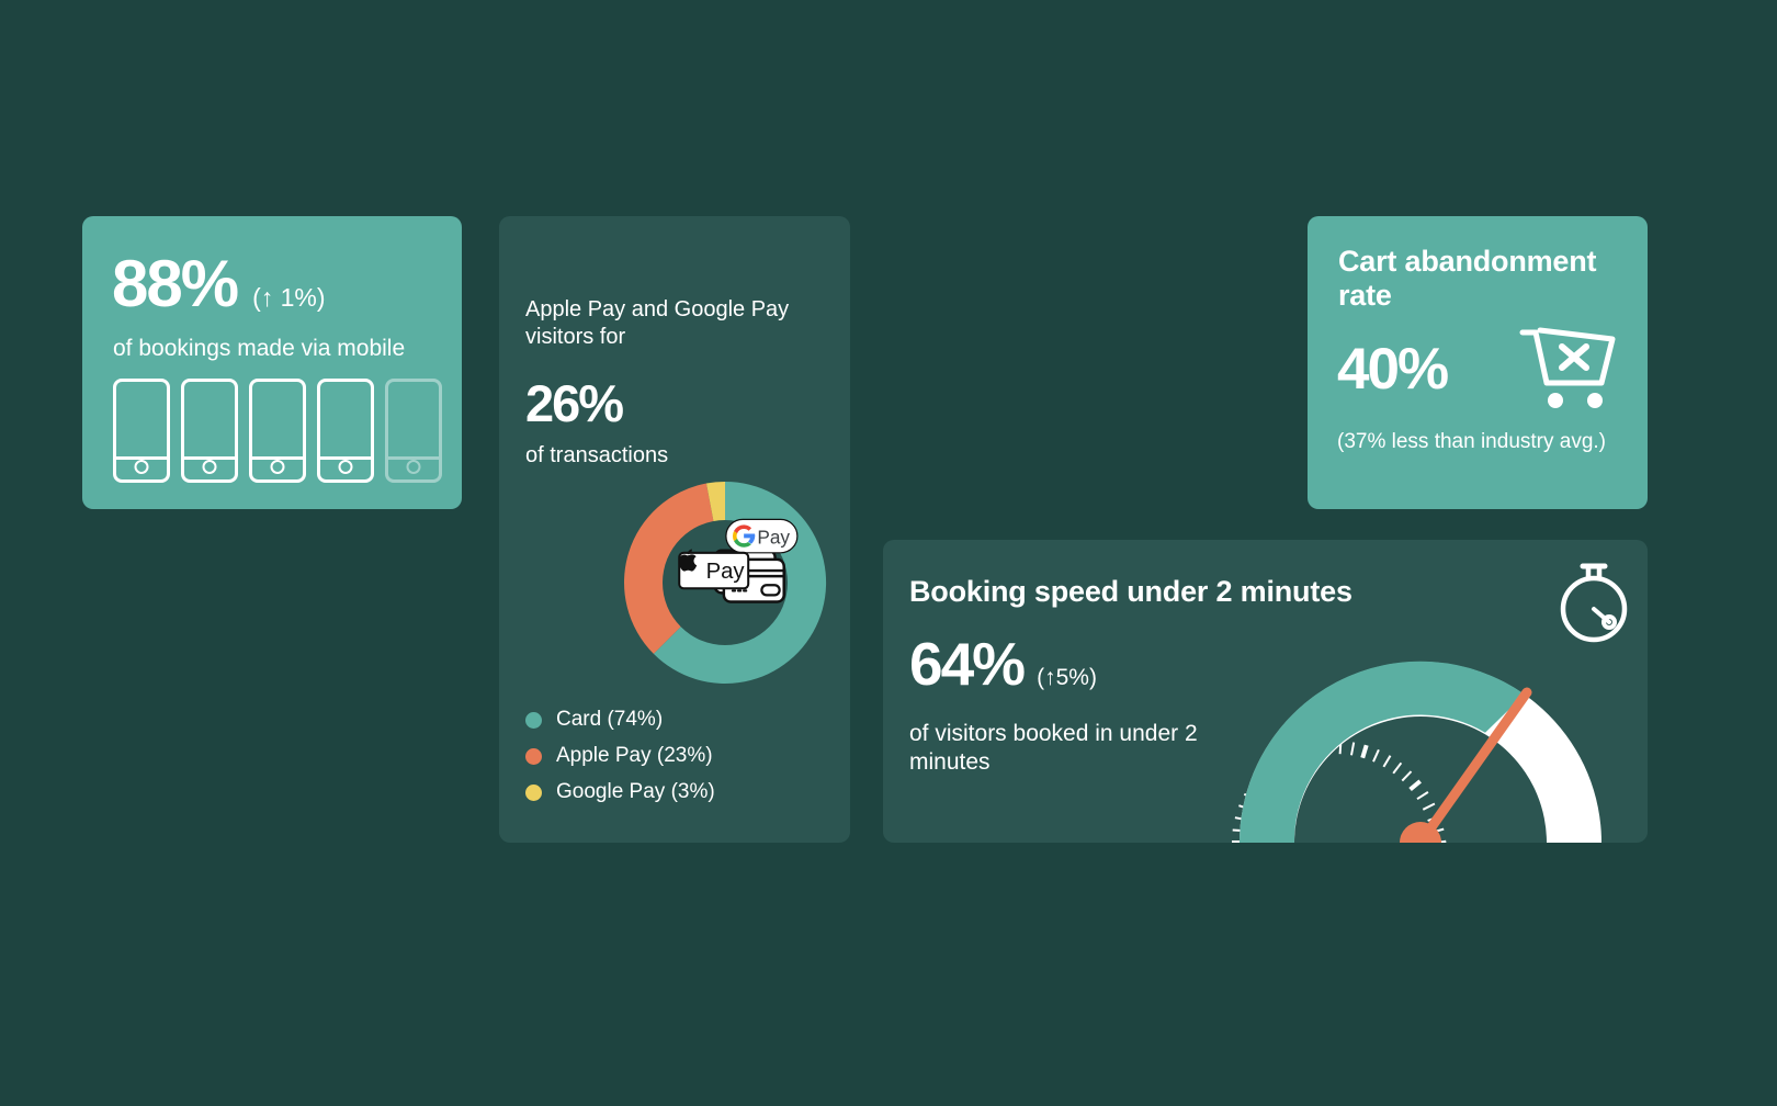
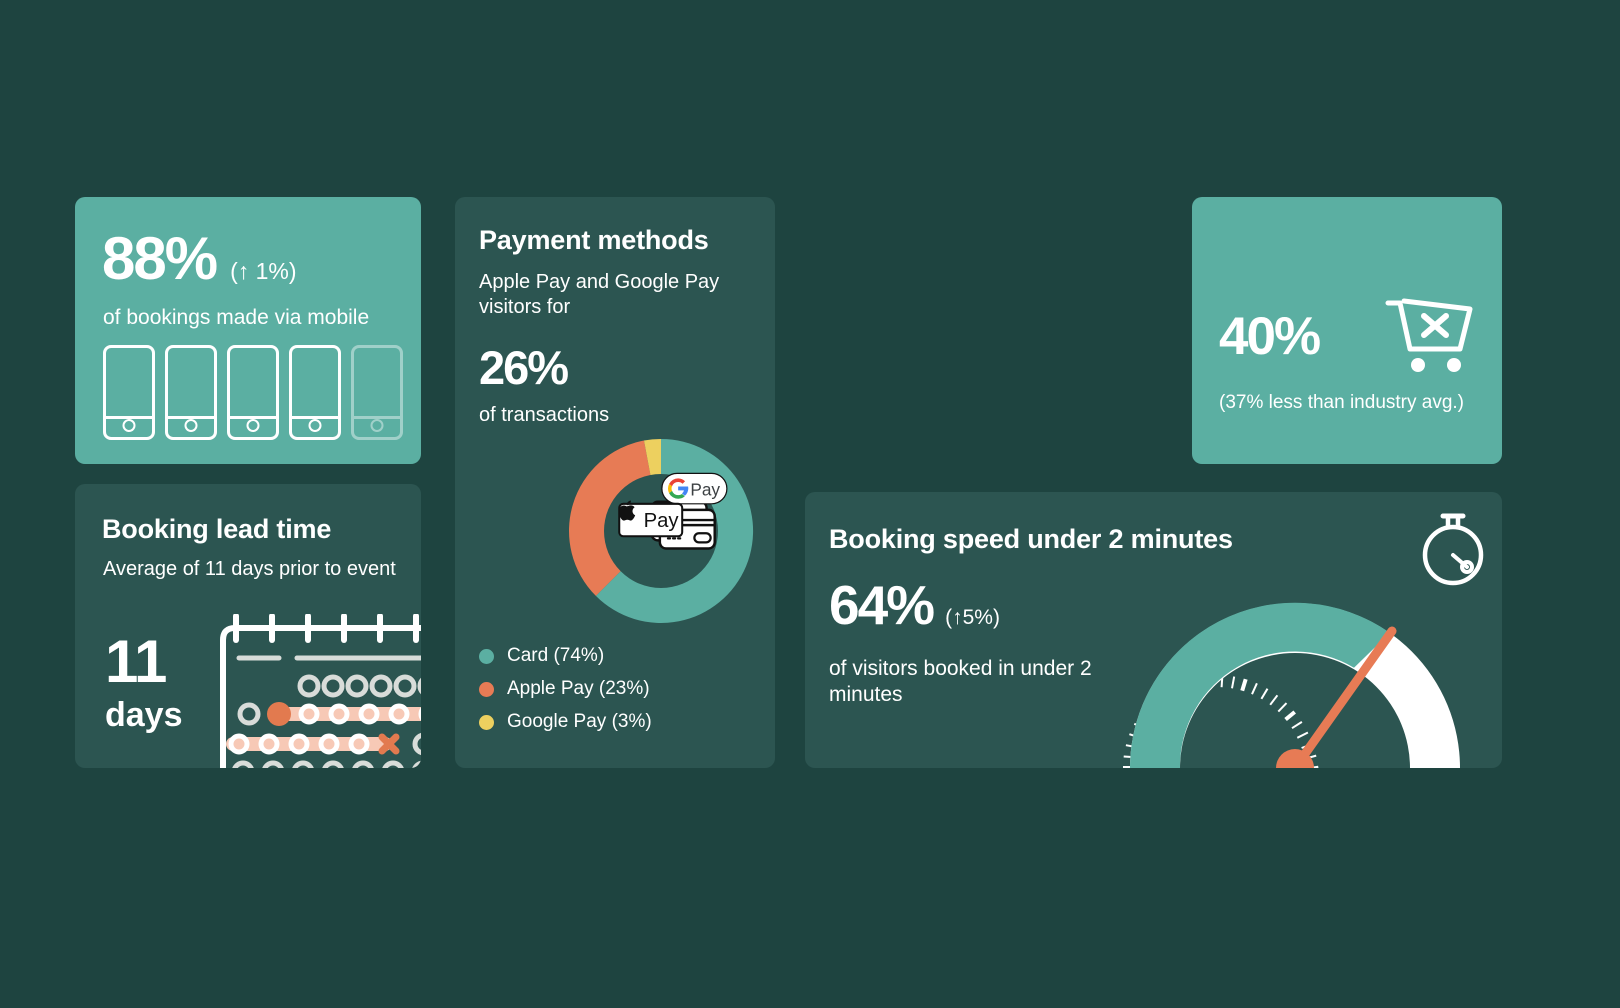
  88%
  (↑ 1%)
  of bookings made via mobile
+ Booking lead time
+ Average of 11 days prior to event
+ 11
+ days
+ Payment methods
  Apple Pay and Google Pay visitors for
  26%
  of transactions
  Pay
  Pay
  Card (74%)
  Apple Pay (23%)
  Google Pay (3%)
- Cart abandonment rate
  40%
  (37% less than industry avg.)
  Booking speed under 2 minutes
  64%
  (↑5%)
  of visitors booked in under 2 minutes
